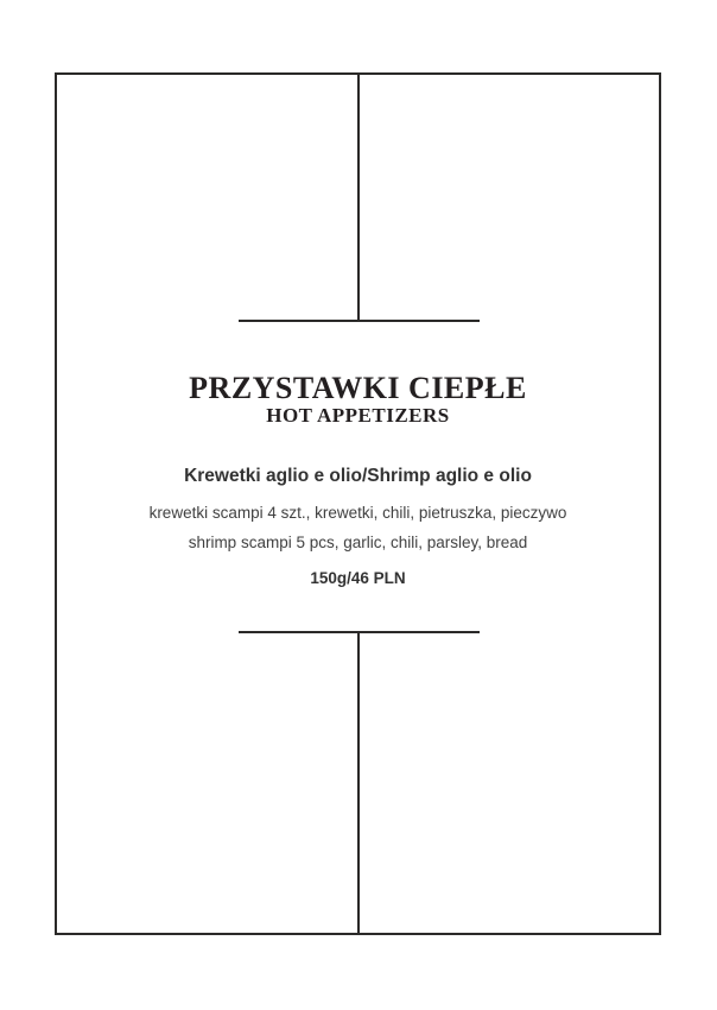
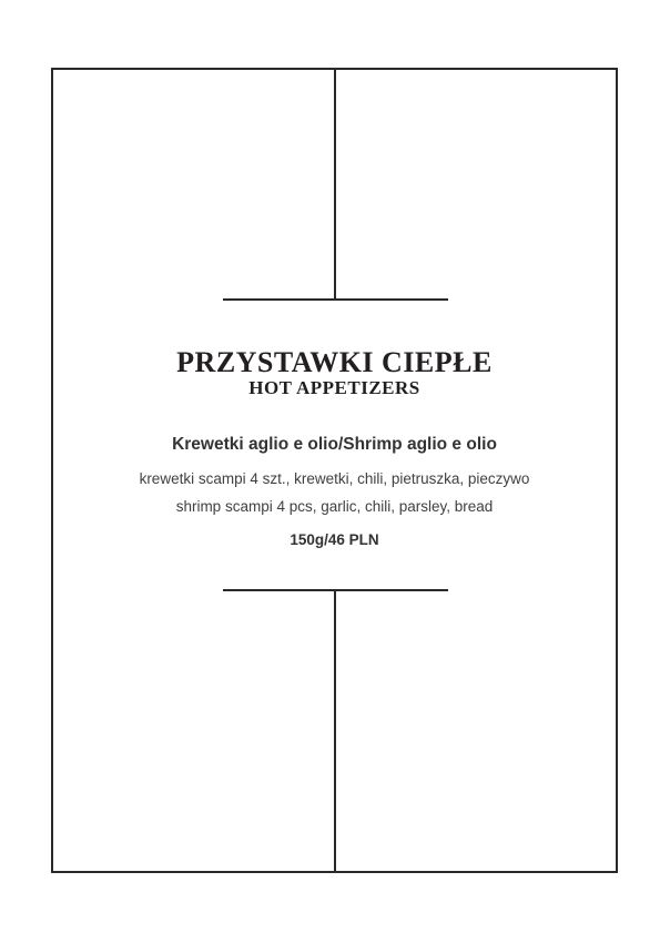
  PRZYSTAWKI CIEPŁE
  HOT APPETIZERS
  Krewetki aglio e olio/Shrimp aglio e olio
  krewetki scampi 4 szt., krewetki, chili, pietruszka, pieczywo
- shrimp scampi 5 pcs, garlic, chili, parsley, bread
+ shrimp scampi 4 pcs, garlic, chili, parsley, bread
  150g/46 PLN
